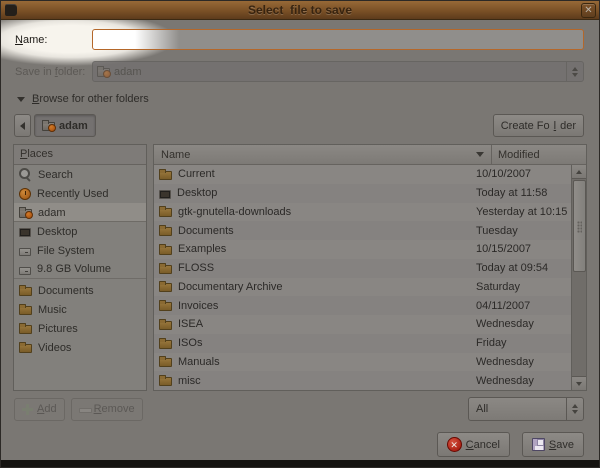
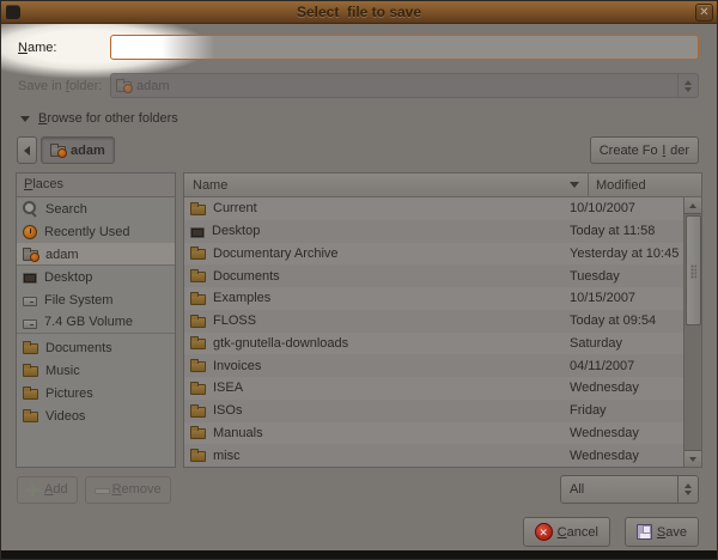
  Select file to save
  ✕
  Name:
  Save in folder:
  adam
  Browse for other folders
  adam
  Create Fo
  l
  der
  Places
  Search
  Recently Used
  adam
  Desktop
  File System
- 9.8 GB Volume
+ 7.4 GB Volume
  Documents
  Music
  Pictures
  Videos
  Name
  Modified
  Current
  10/10/2007
  Desktop
  Today at 11:58
- gtk-gnutella-downloads
+ Documentary Archive
- Yesterday at 10:15
+ Yesterday at 10:45
  Documents
  Tuesday
  Examples
  10/15/2007
  FLOSS
  Today at 09:54
- Documentary Archive
+ gtk-gnutella-downloads
  Saturday
  Invoices
  04/11/2007
  ISEA
  Wednesday
  ISOs
  Friday
  Manuals
  Wednesday
  misc
  Wednesday
  Add
  Remove
  All
  Cancel
  Save
